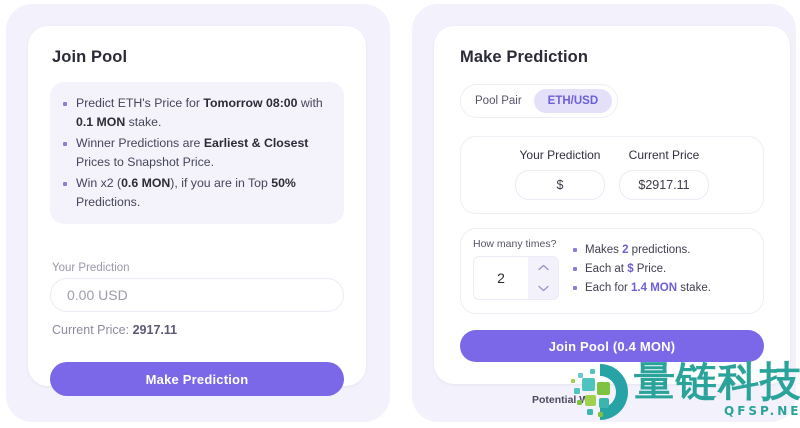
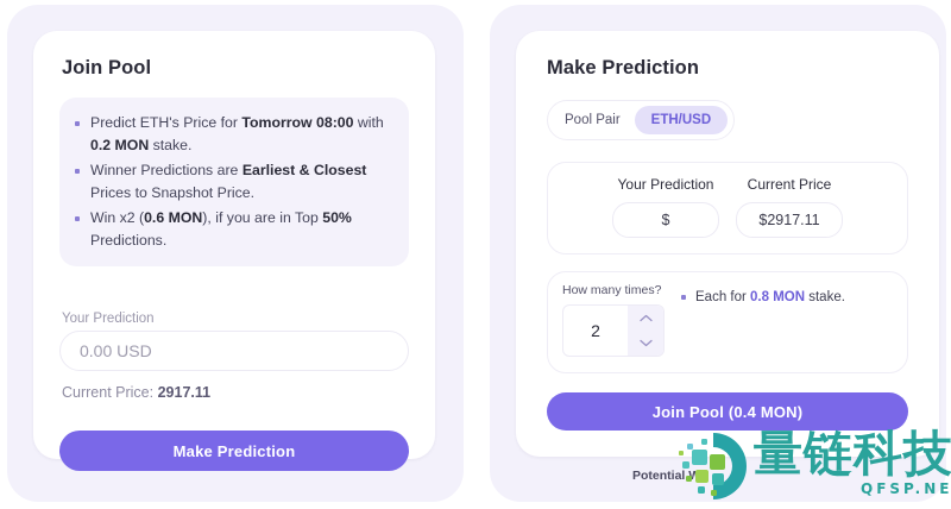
  Join Pool
- Predict ETH's Price for Tomorrow 08:00 with 0.1 MON stake.
+ Predict ETH's Price for Tomorrow 08:00 with 0.2 MON stake.
  Winner Predictions are Earliest & Closest Prices to Snapshot Price.
  Win x2 (0.6 MON), if you are in Top 50% Predictions.
  Your Prediction
  0.00 USD
  Current Price: 2917.11
  Make Prediction
  Make Prediction
  Pool Pair
  ETH/USD
  Your Prediction
  $
  Current Price
  $2917.11
  How many times?
  2
- Makes 2 predictions.
- Each at $ Price.
- Each for 1.4 MON stake.
+ Each for 0.8 MON stake.
  Join Pool (0.4 MON)
  Potential W
  量链科技
  QFSP.NE
